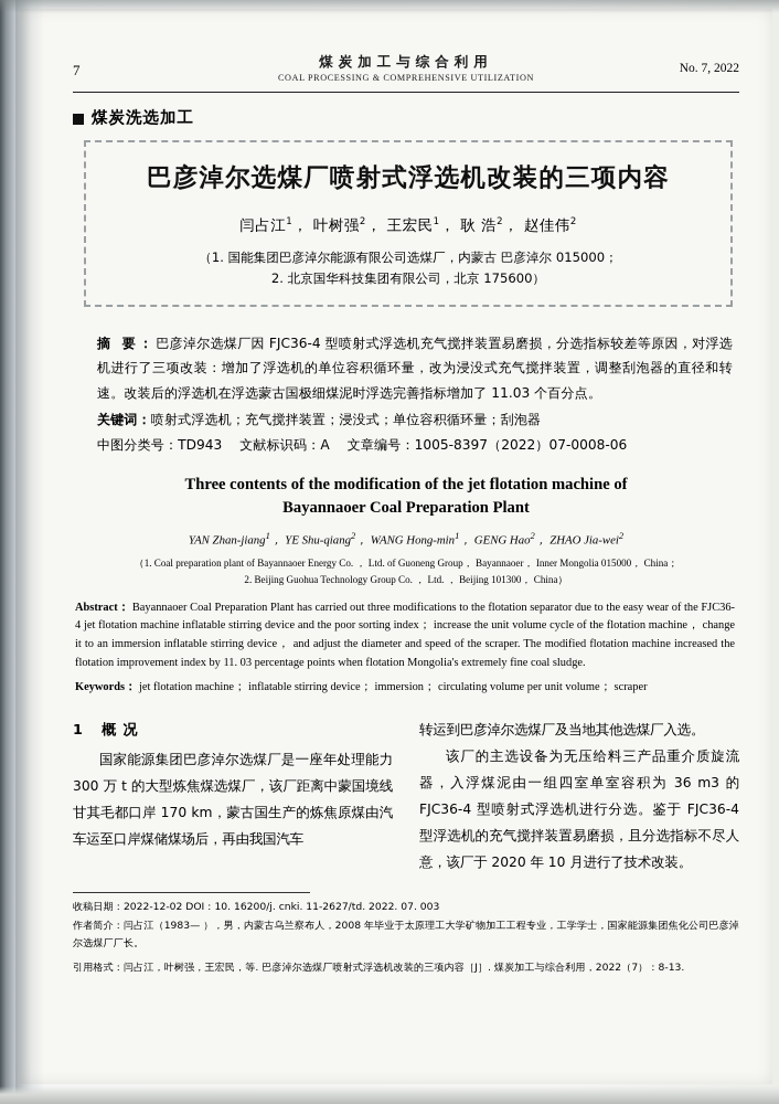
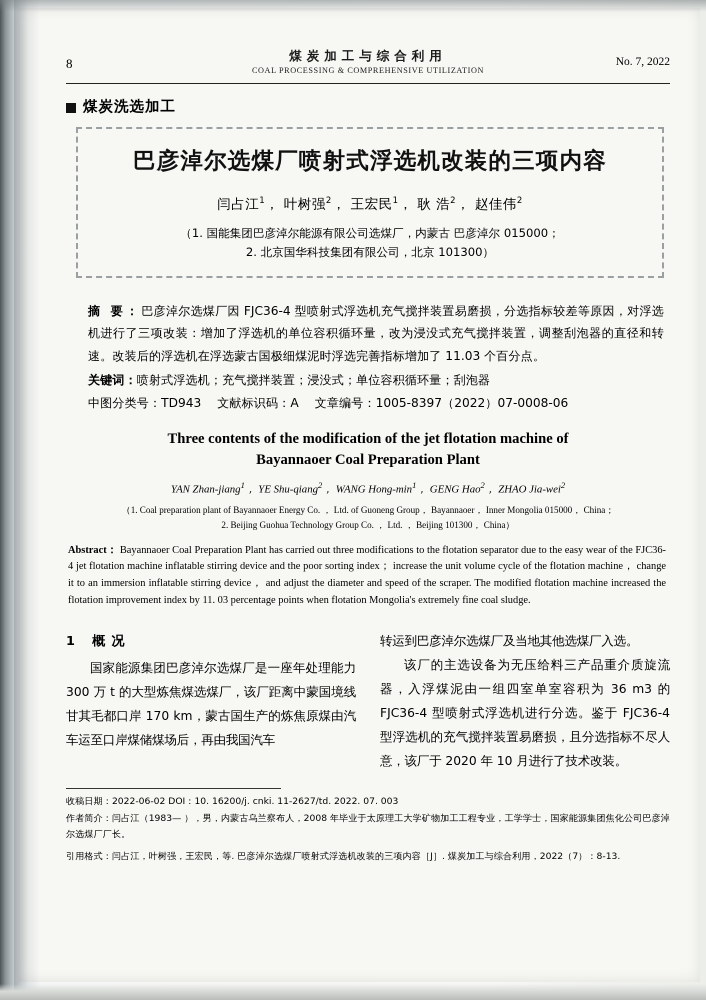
- 7
+ 8
  煤炭加工与综合利用
  COAL PROCESSING & COMPREHENSIVE UTILIZATION
  No. 7, 2022
  煤炭洗选加工
  巴彦淖尔选煤厂喷射式浮选机改装的三项内容
  闫占江1， 叶树强2， 王宏民1， 耿 浩2， 赵佳伟2
  （1. 国能集团巴彦淖尔能源有限公司选煤厂，内蒙古 巴彦淖尔 015000；
- 2. 北京国华科技集团有限公司，北京 175600）
+ 2. 北京国华科技集团有限公司，北京 101300）
  摘 要：巴彦淖尔选煤厂因 FJC36-4 型喷射式浮选机充气搅拌装置易磨损，分选指标较差等原因，对浮选机进行了三项改装：增加了浮选机的单位容积循环量，改为浸没式充气搅拌装置，调整刮泡器的直径和转速。改装后的浮选机在浮选蒙古国极细煤泥时浮选完善指标增加了 11.03 个百分点。
  关键词：喷射式浮选机；充气搅拌装置；浸没式；单位容积循环量；刮泡器
  中图分类号：TD943 文献标识码：A 文章编号：1005-8397（2022）07-0008-06
  Three contents of the modification of the jet flotation machine of
  Bayannaoer Coal Preparation Plant
  YAN Zhan-jiang1， YE Shu-qiang2， WANG Hong-min1， GENG Hao2， ZHAO Jia-wei2
  （1. Coal preparation plant of Bayannaoer Energy Co. ， Ltd. of Guoneng Group， Bayannaoer， Inner Mongolia 015000， China；
  2. Beijing Guohua Technology Group Co. ， Ltd. ， Beijing 101300， China）
  Abstract： Bayannaoer Coal Preparation Plant has carried out three modifications to the flotation separator due to the easy wear of the FJC36-4 jet flotation machine inflatable stirring device and the poor sorting index； increase the unit volume cycle of the flotation machine， change it to an immersion inflatable stirring device， and adjust the diameter and speed of the scraper. The modified flotation machine increased the flotation improvement index by 11. 03 percentage points when flotation Mongolia's extremely fine coal sludge.
- Keywords： jet flotation machine； inflatable stirring device； immersion； circulating volume per unit volume； scraper
  1 概 况
  国家能源集团巴彦淖尔选煤厂是一座年处理能力 300 万 t 的大型炼焦煤选煤厂，该厂距离中蒙国境线甘其毛都口岸 170 km，蒙古国生产的炼焦原煤由汽车运至口岸煤储煤场后，再由我国汽车
  转运到巴彦淖尔选煤厂及当地其他选煤厂入选。
  该厂的主选设备为无压给料三产品重介质旋流器，入浮煤泥由一组四室单室容积为 36 m3 的 FJC36-4 型喷射式浮选机进行分选。鉴于 FJC36-4 型浮选机的充气搅拌装置易磨损，且分选指标不尽人意，该厂于 2020 年 10 月进行了技术改装。
- 收稿日期：2022-12-02 DOI：10. 16200/j. cnki. 11-2627/td. 2022. 07. 003
+ 收稿日期：2022-06-02 DOI：10. 16200/j. cnki. 11-2627/td. 2022. 07. 003
  作者简介：闫占江（1983— ），男，内蒙古乌兰察布人，2008 年毕业于太原理工大学矿物加工工程专业，工学学士，国家能源集团焦化公司巴彦淖尔选煤厂厂长。
  引用格式：闫占江，叶树强，王宏民，等. 巴彦淖尔选煤厂喷射式浮选机改装的三项内容［J］. 煤炭加工与综合利用，2022（7）：8-13.
